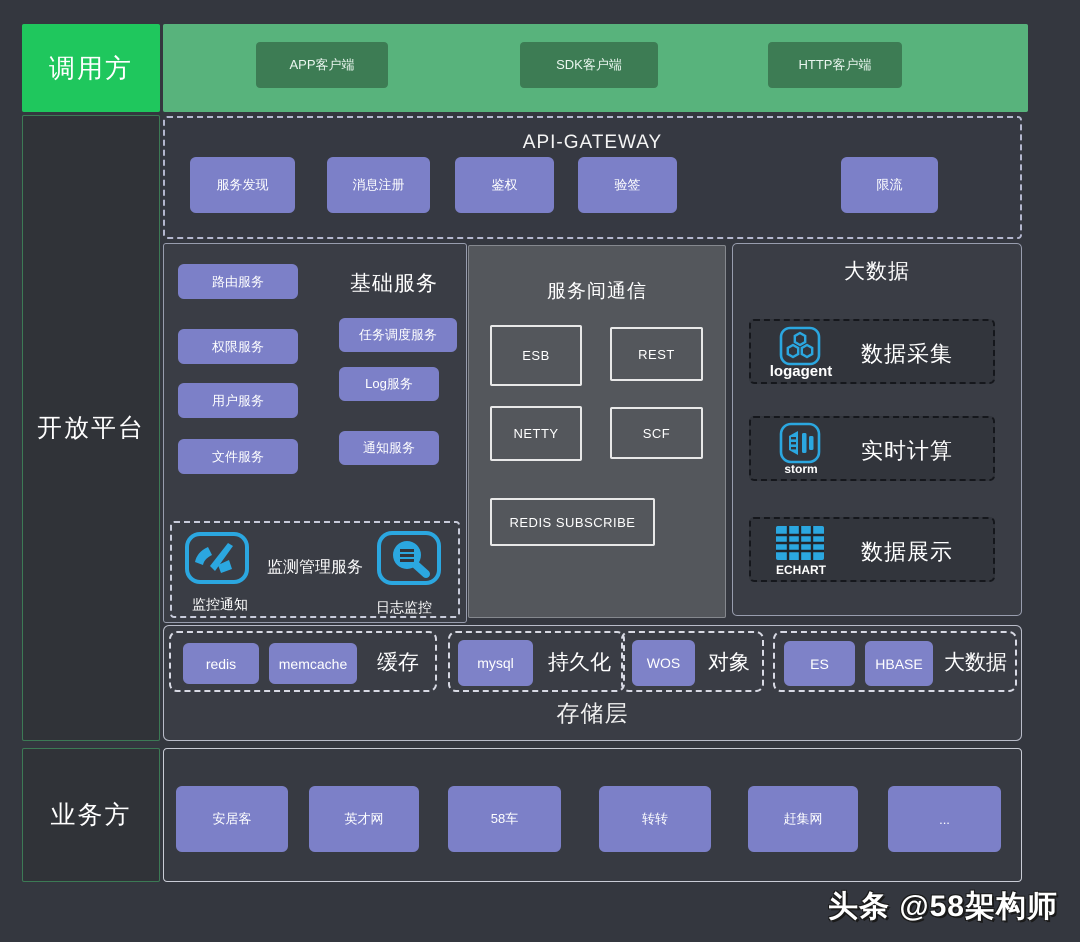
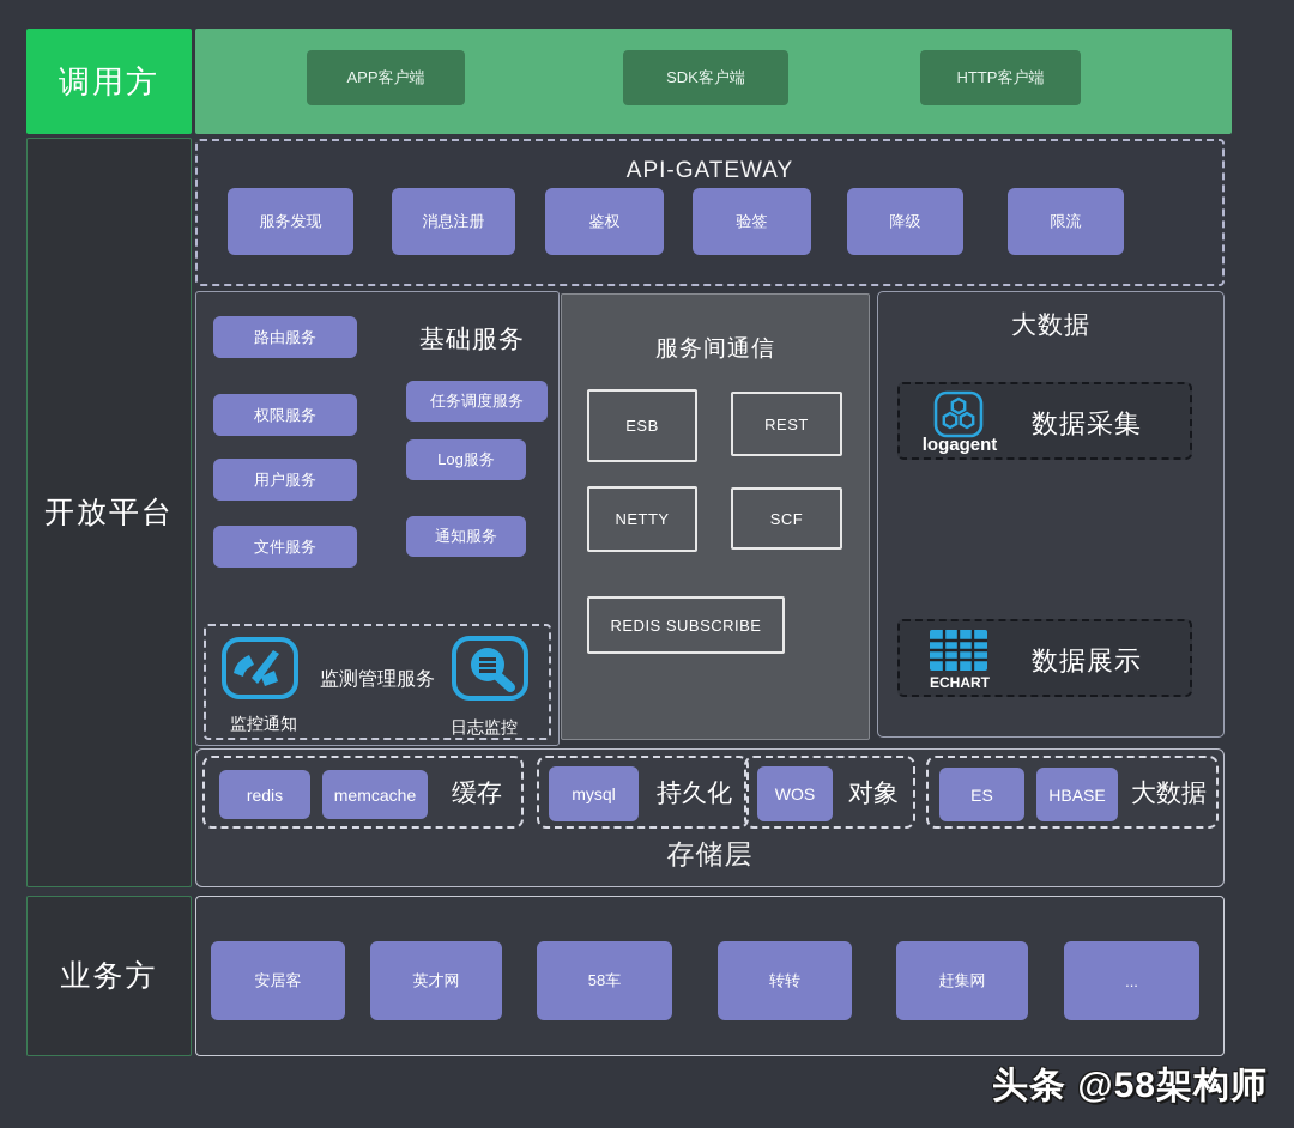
  调用方
  APP客户端
  SDK客户端
  HTTP客户端
  开放平台
  业务方
  API-GATEWAY
  服务发现
  消息注册
  鉴权
  验签
+ 降级
  限流
  基础服务
  路由服务
  权限服务
  用户服务
  文件服务
  任务调度服务
  Log服务
  通知服务
  监测管理服务
  监控通知
  日志监控
  服务间通信
  ESB
  REST
  NETTY
  SCF
  REDIS SUBSCRIBE
  大数据
  logagent
  数据采集
- storm
- 实时计算
  ECHART
  数据展示
  redis
  memcache
  缓存
  mysql
  持久化
  WOS
  对象
  ES
  HBASE
  大数据
  存储层
  安居客
  英才网
  58车
  转转
  赶集网
  ...
  头条 @58架构师
